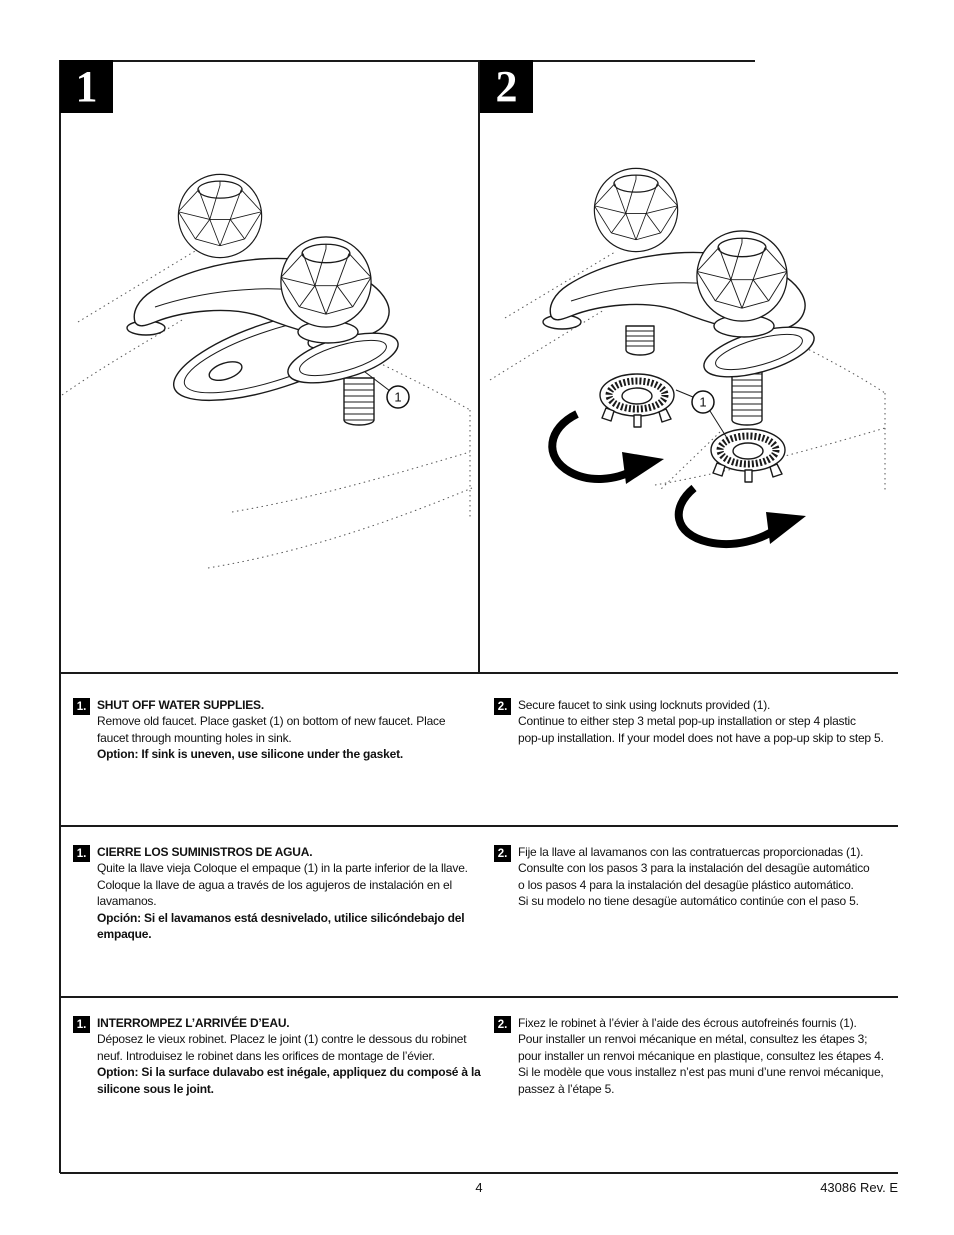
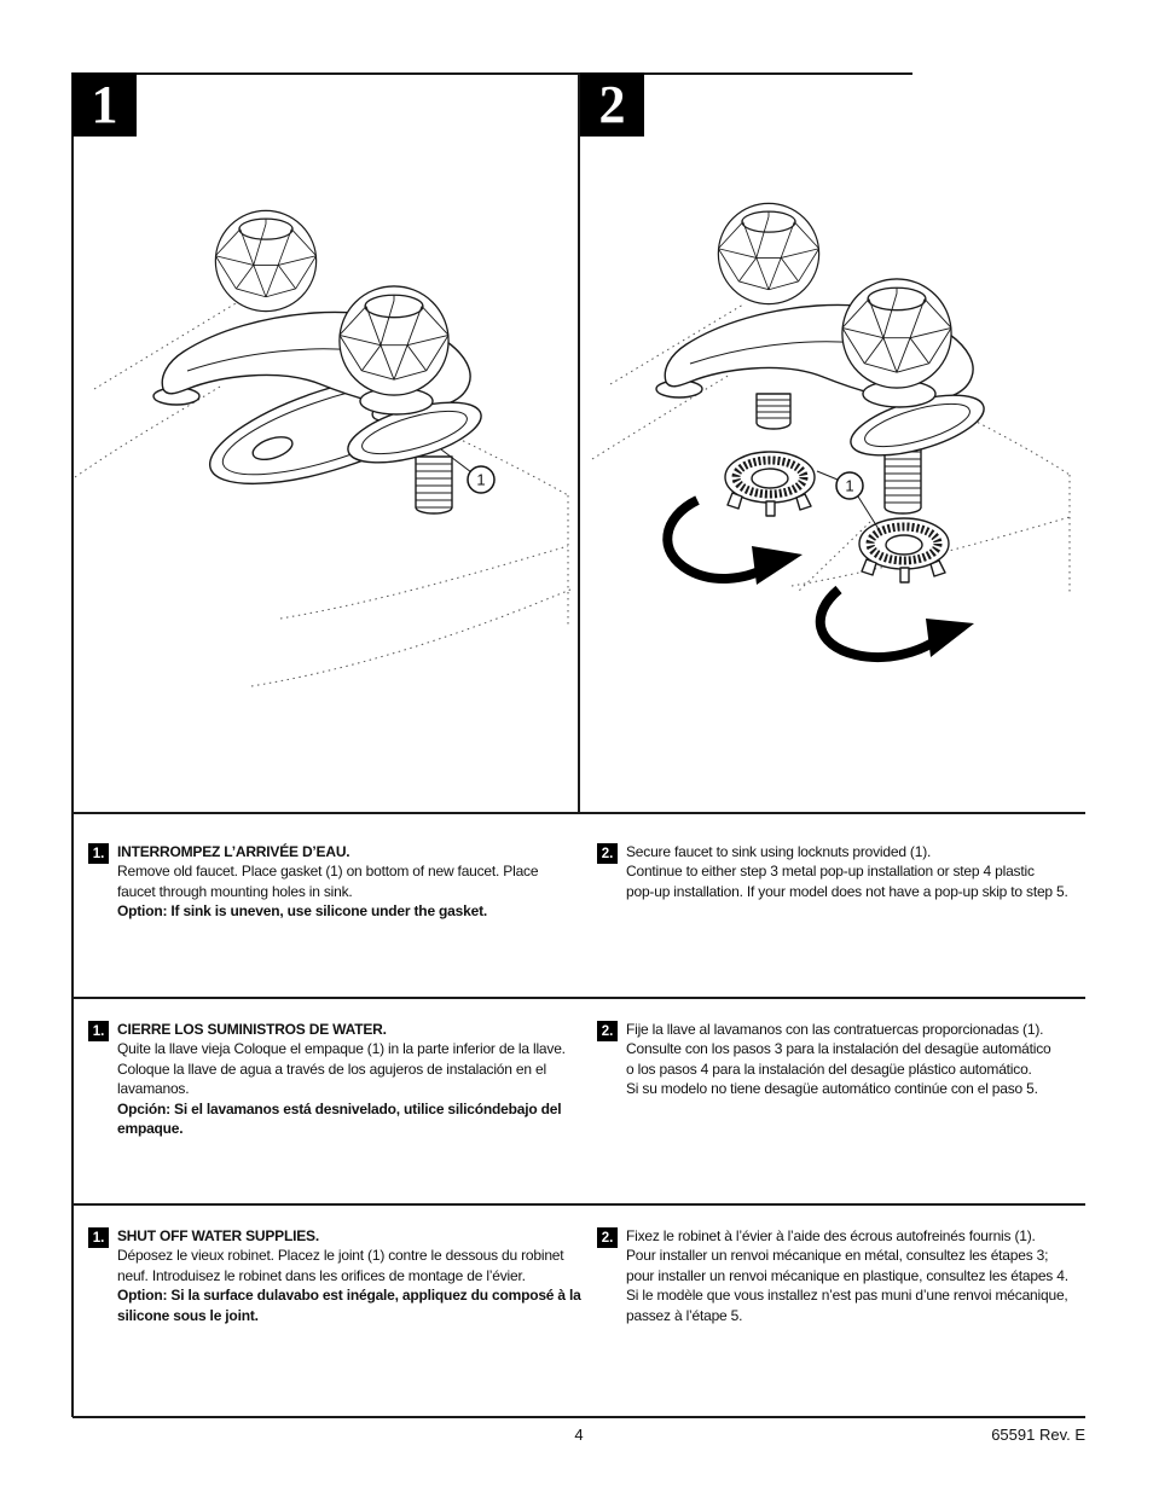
  1
  1
  1
  2
  1.
- SHUT OFF WATER SUPPLIES.
+ INTERROMPEZ L’ARRIVÉE D’EAU.
  Remove old faucet. Place gasket (1) on bottom of new faucet. Place
  faucet through mounting holes in sink.
  Option: If sink is uneven, use silicone under the gasket.
  2.
  Secure faucet to sink using locknuts provided (1).
  Continue to either step 3 metal pop-up installation or step 4 plastic
  pop-up installation. If your model does not have a pop-up skip to step 5.
  1.
- CIERRE LOS SUMINISTROS DE AGUA.
+ CIERRE LOS SUMINISTROS DE WATER.
  Quite la llave vieja Coloque el empaque (1) in la parte inferior de la llave.
  Coloque la llave de agua a través de los agujeros de instalación en el
  lavamanos.
  Opción: Si el lavamanos está desnivelado, utilice silicóndebajo del
  empaque.
  2.
  Fije la llave al lavamanos con las contratuercas proporcionadas (1).
  Consulte con los pasos 3 para la instalación del desagüe automático
  o los pasos 4 para la instalación del desagüe plástico automático.
  Si su modelo no tiene desagüe automático continúe con el paso 5.
  1.
- INTERROMPEZ L’ARRIVÉE D’EAU.
+ SHUT OFF WATER SUPPLIES.
  Déposez le vieux robinet. Placez le joint (1) contre le dessous du robinet
  neuf. Introduisez le robinet dans les orifices de montage de l’évier.
  Option: Si la surface dulavabo est inégale, appliquez du composé à la
  silicone sous le joint.
  2.
  Fixez le robinet à l’évier à l’aide des écrous autofreinés fournis (1).
  Pour installer un renvoi mécanique en métal, consultez les étapes 3;
  pour installer un renvoi mécanique en plastique, consultez les étapes 4.
  Si le modèle que vous installez n’est pas muni d’une renvoi mécanique,
  passez à l’étape 5.
  4
- 43086 Rev. E
+ 65591 Rev. E
